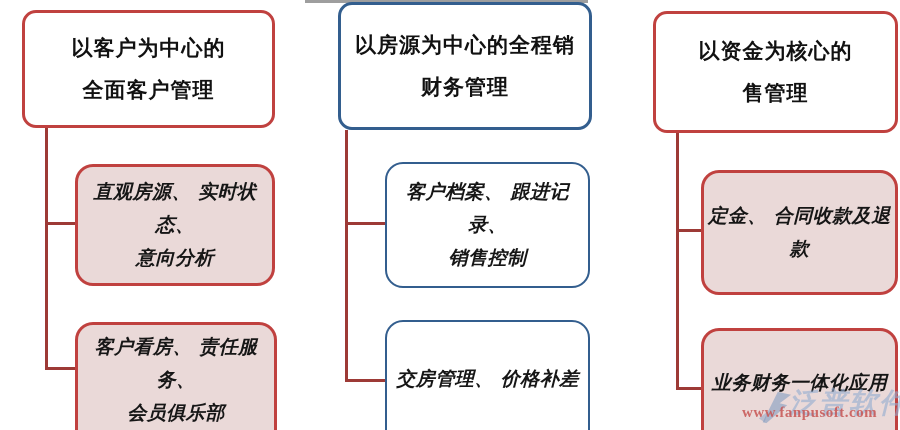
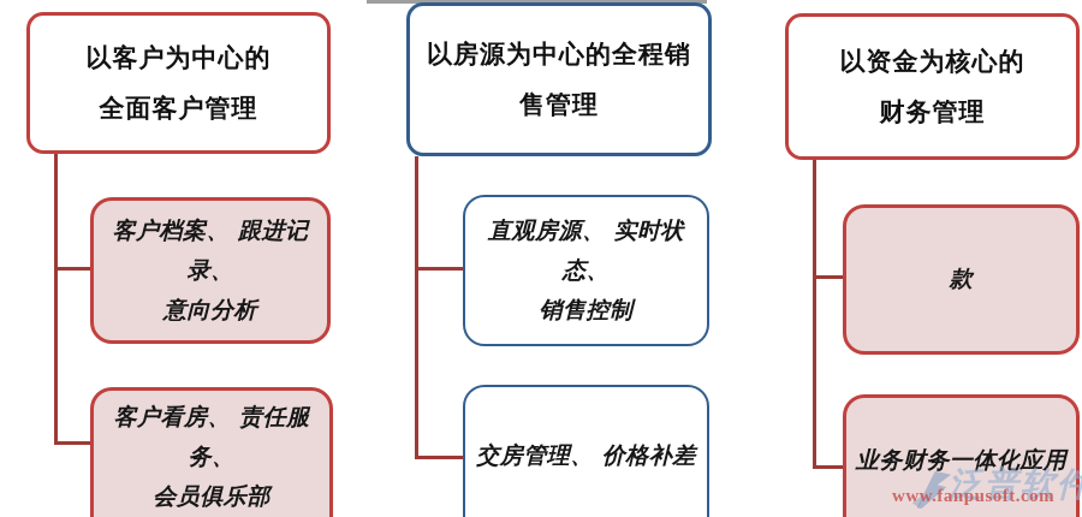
  以客户为中心的
  全面客户管理
- 直观房源、 实时状态、
+ 客户档案、 跟进记录、
  意向分析
  客户看房、 责任服务、
  会员俱乐部
  以房源为中心的全程销
- 财务管理
+ 售管理
- 客户档案、 跟进记录、
+ 直观房源、 实时状态、
  销售控制
  交房管理、 价格补差
  以资金为核心的
- 售管理
+ 财务管理
- 定金、 合同收款及退
  款
  业务财务一体化应用
  泛普软件
  www.fanpusoft.com
